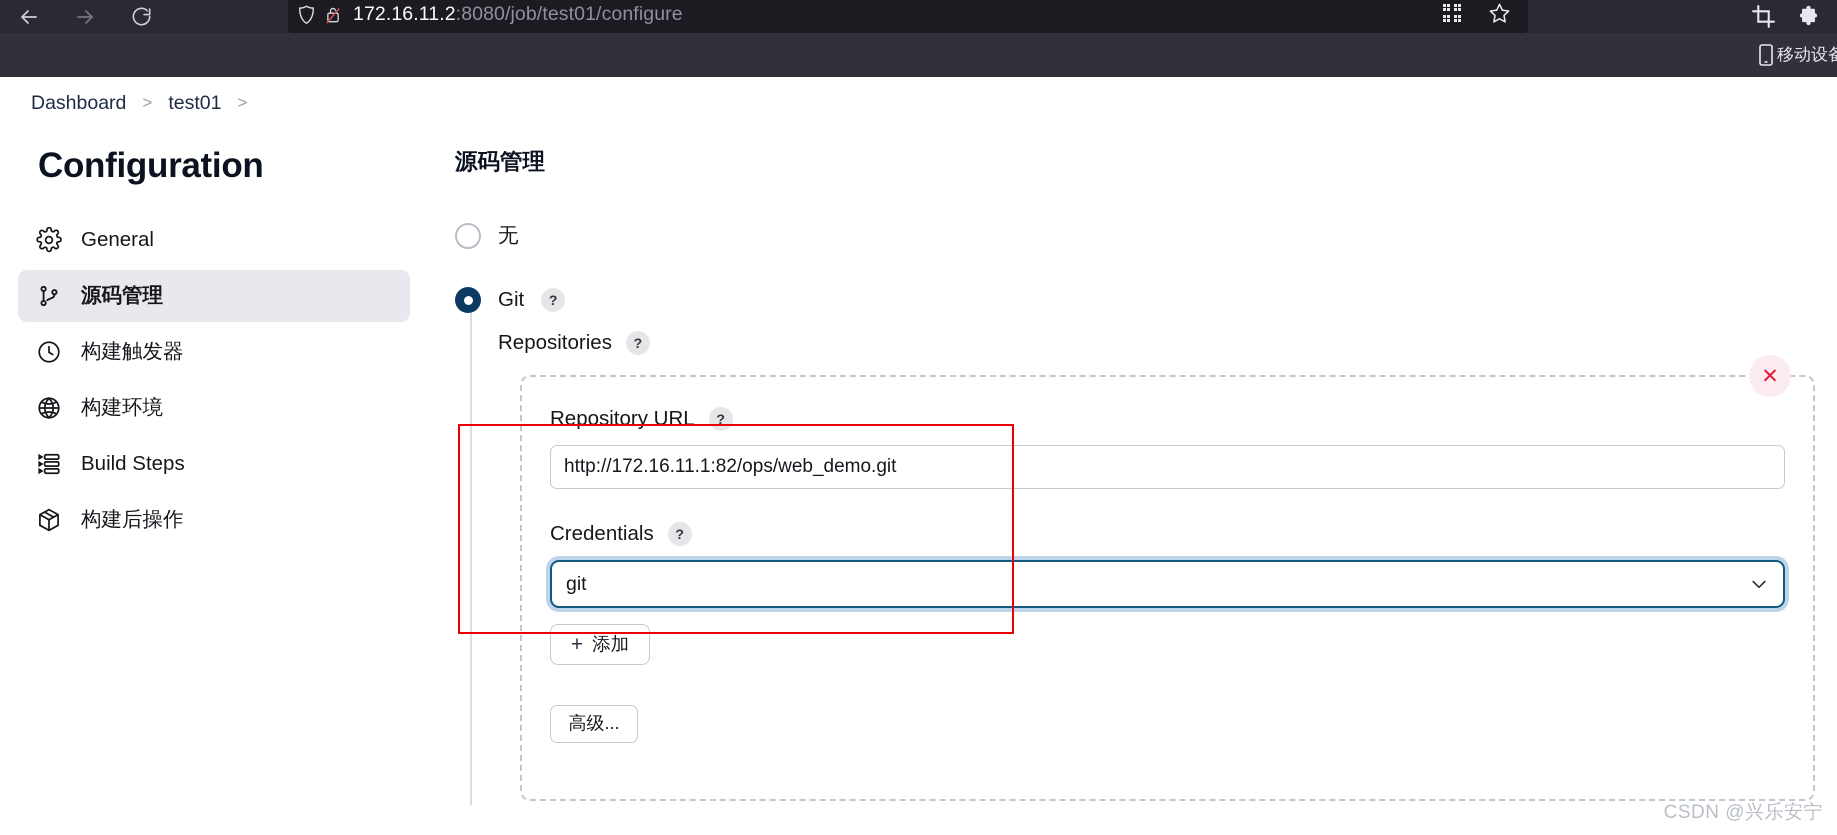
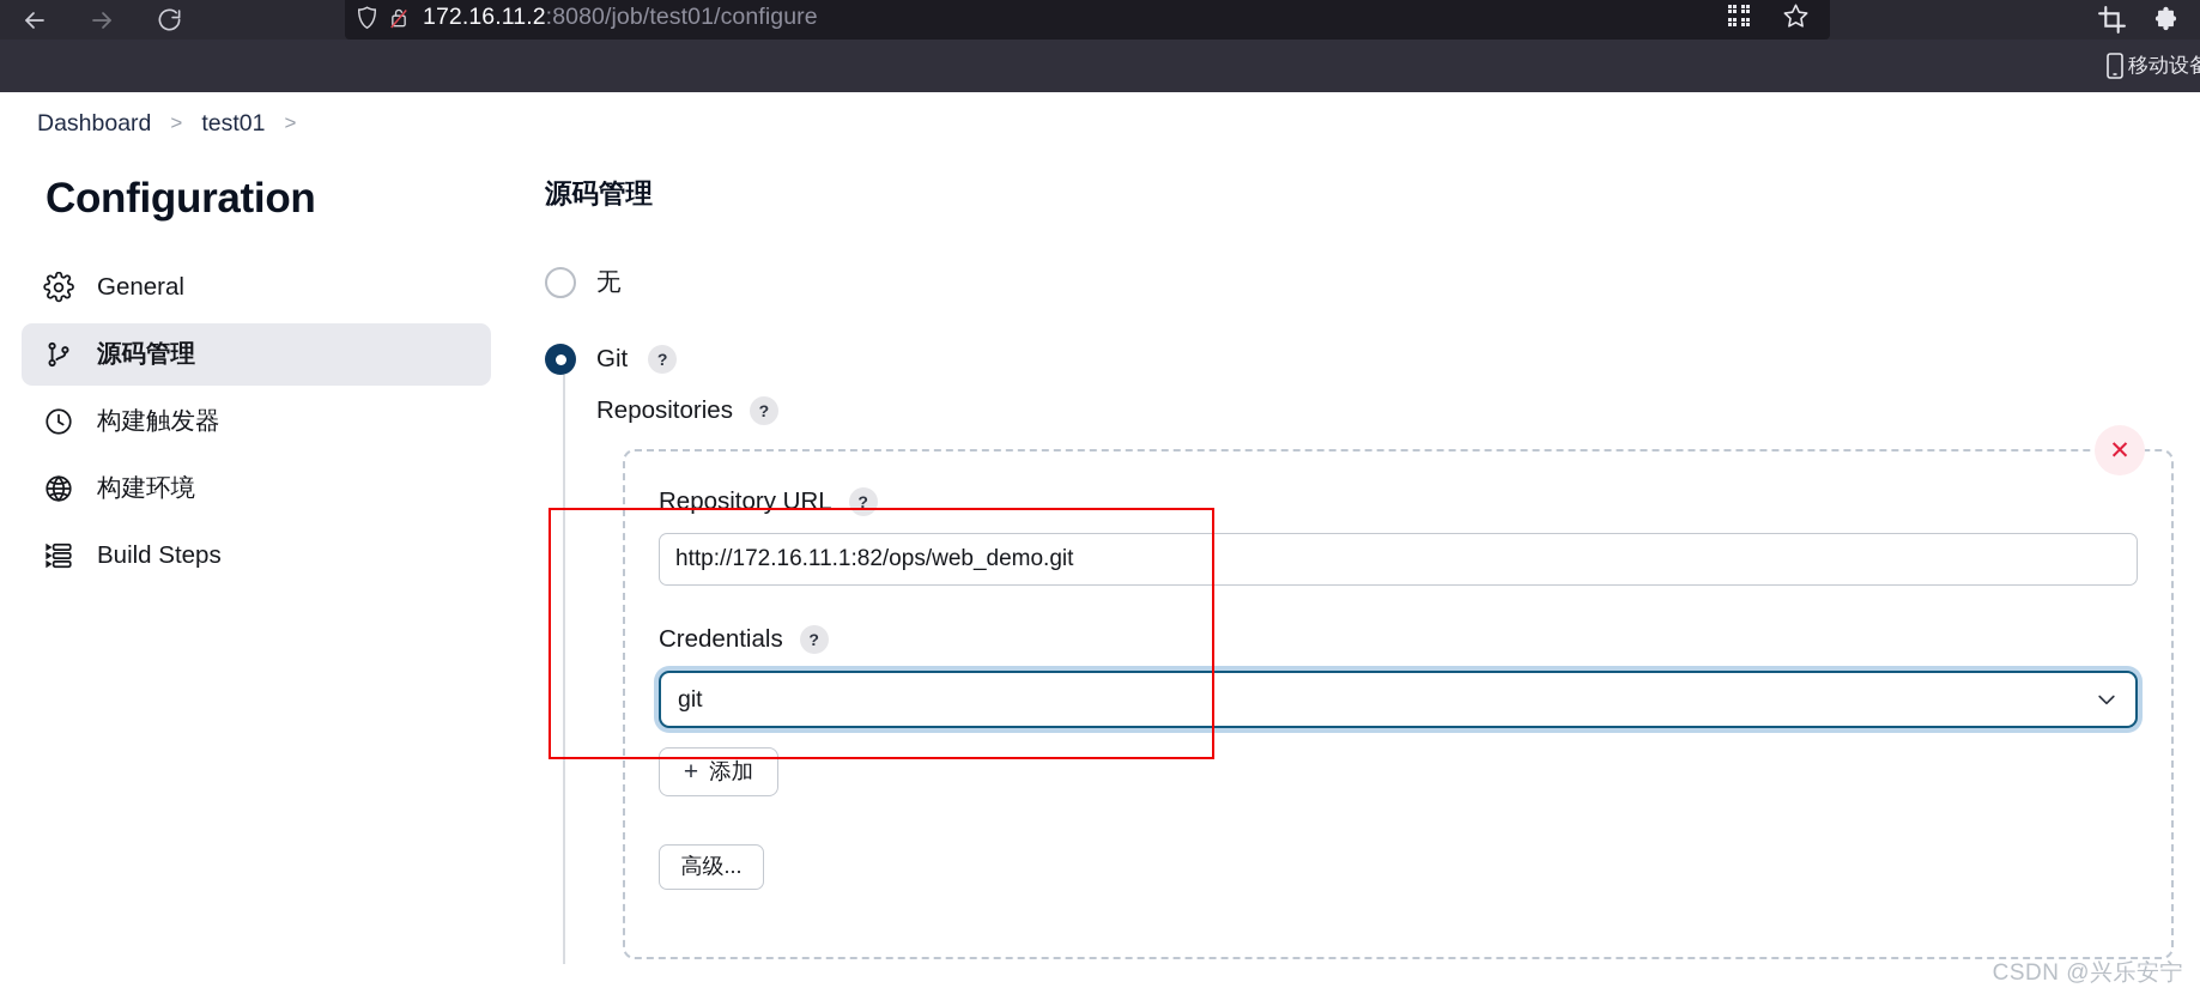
  172.16.11.2:8080/job/test01/configure
  移动设
  Dashboard
  >
  test01
  >
  Configuration
  General
  源码管理
  构建触发器
  构建环境
  Build Steps
- 构建后操作
  源码管理
  无
  Git
  ?
  Repositories
  ?
  ✕
  Repository URL
  ?
  http://172.16.11.1:82/ops/web_demo.git
  Credentials
  ?
  git
  +
  添加
  高级...
  CSDN @兴乐安宁
